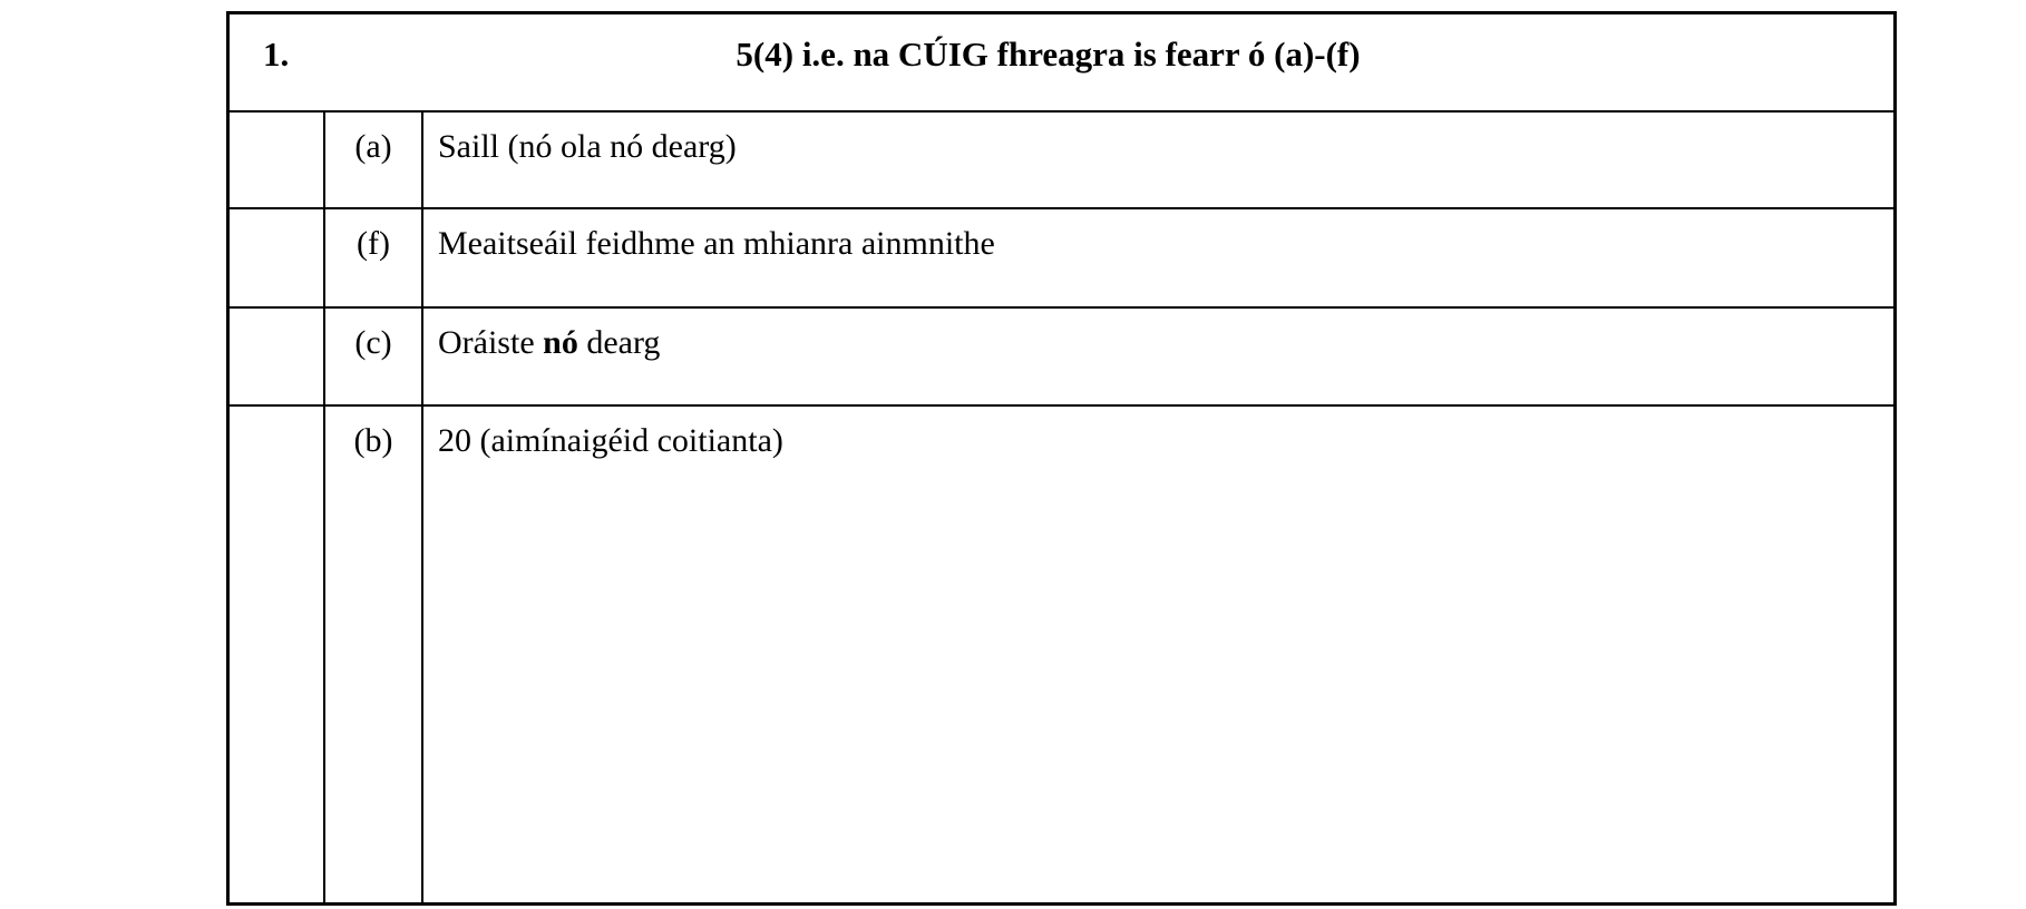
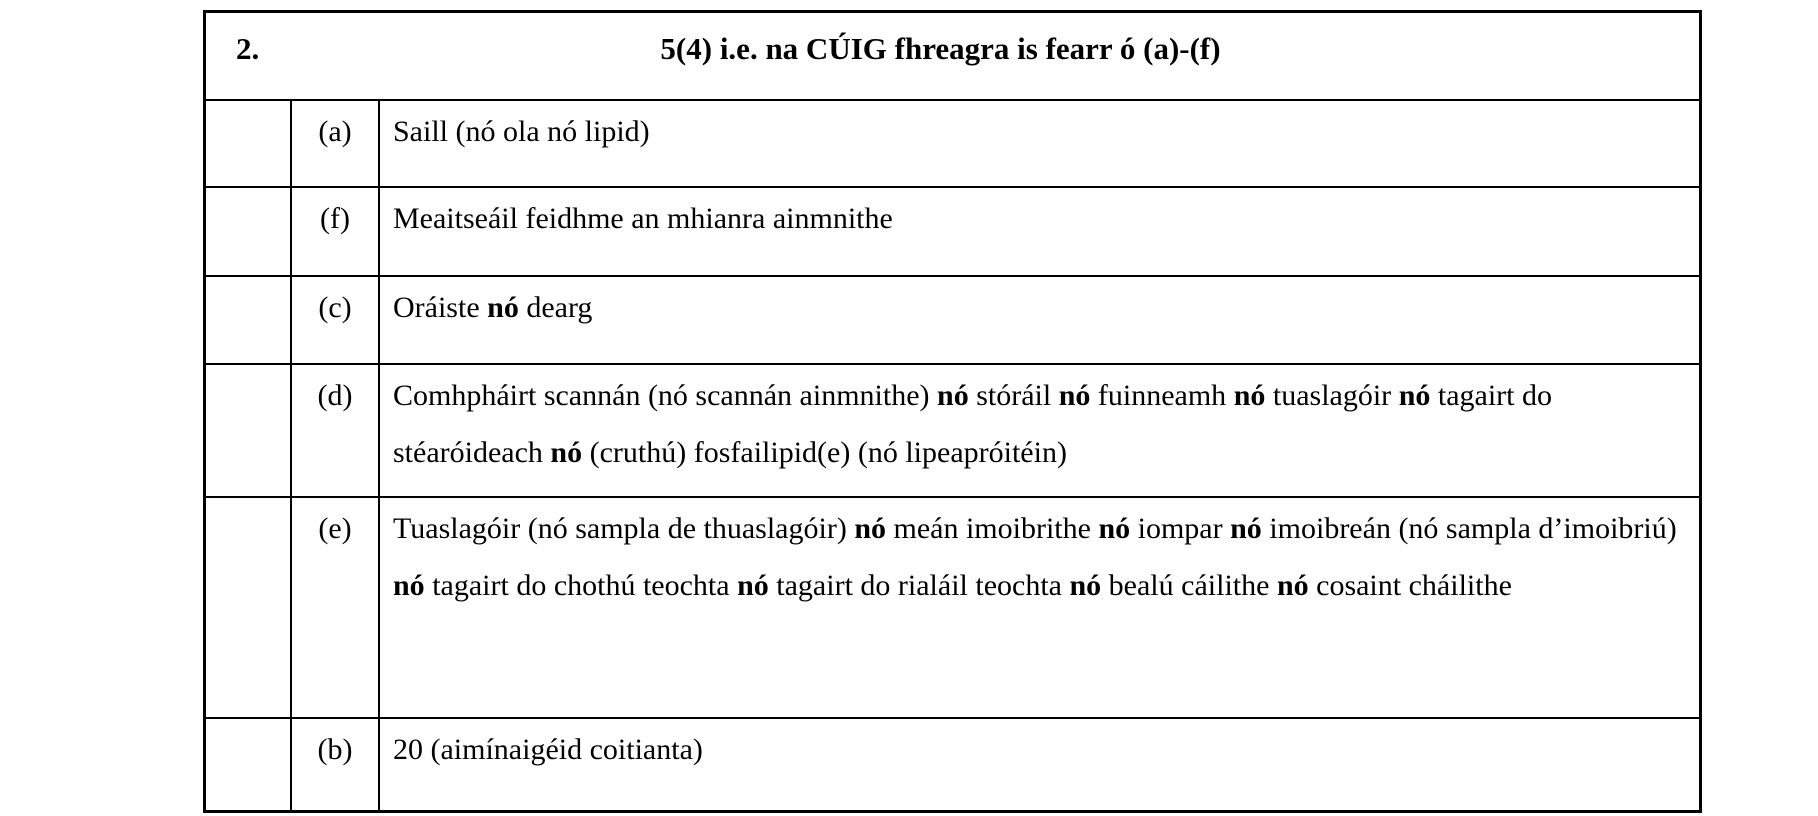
- 1.
+ 2.
  5(4) i.e. na CÚIG fhreagra is fearr ó (a)-(f)
  (a)
- Saill (nó ola nó dearg)
+ Saill (nó ola nó lipid)
  (f)
  Meaitseáil feidhme an mhianra ainmnithe
  (c)
  Oráiste nó dearg
+ (d)
+ Comhpháirt scannán (nó scannán ainmnithe) nó stóráil nó fuinneamh nó tuaslagóir nó tagairt do stéaróideach nó (cruthú) fosfailipid(e) (nó lipeapróitéin)
+ (e)
+ Tuaslagóir (nó sampla de thuaslagóir) nó meán imoibrithe nó iompar nó imoibreán (nó sampla d’imoibriú) nó tagairt do chothú teochta nó tagairt do rialáil teochta nó bealú cáilithe nó cosaint cháilithe
  (b)
  20 (aimínaigéid coitianta)
